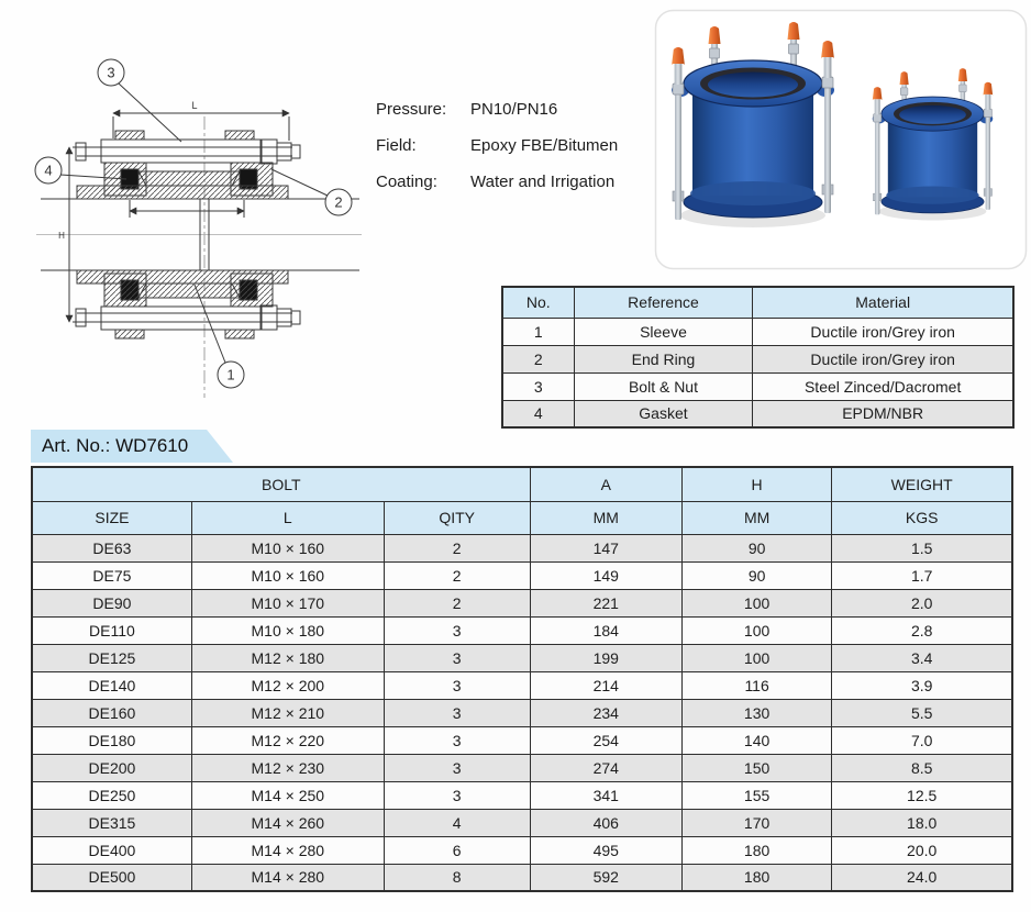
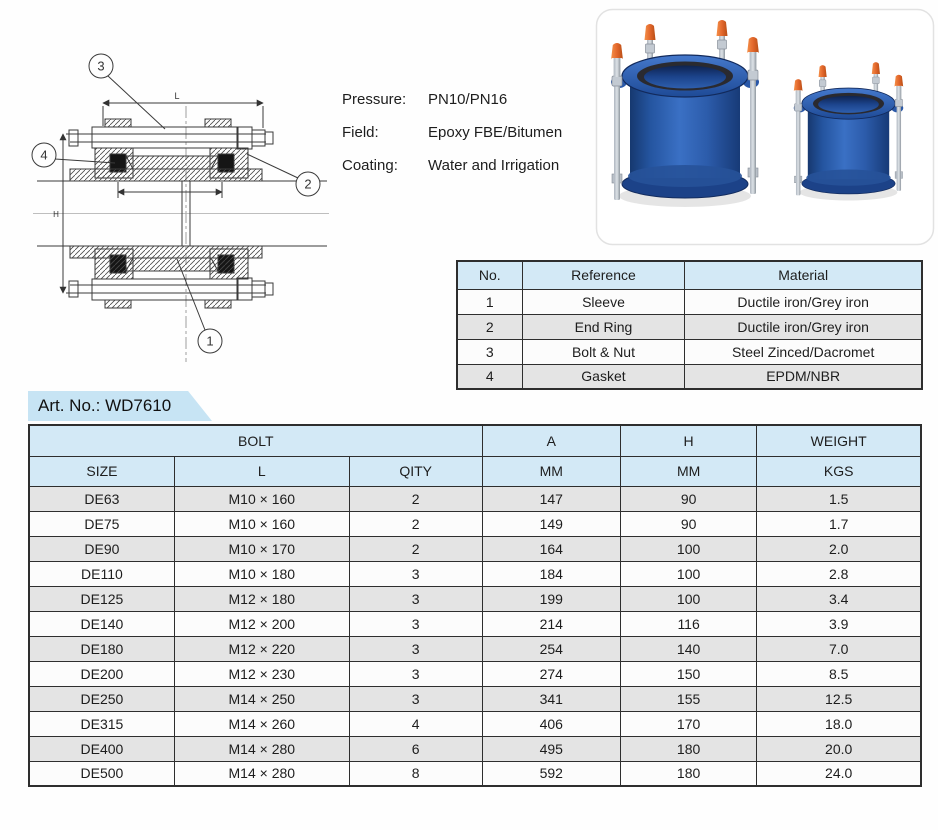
  L
  H
  3
  4
  2
  1
  Pressure:
  PN10/PN16
  Field:
  Epoxy FBE/Bitumen
  Coating:
  Water and Irrigation
  No.	Reference	Material
  1	Sleeve	Ductile iron/Grey iron
  2	End Ring	Ductile iron/Grey iron
  3	Bolt & Nut	Steel Zinced/Dacromet
  4	Gasket	EPDM/NBR
  Art. No.: WD7610
  BOLT	A	H	WEIGHT
  SIZE	L	QITY	MM	MM	KGS
  DE63	M10 × 160	2	147	90	1.5
  DE75	M10 × 160	2	149	90	1.7
- DE90	M10 × 170	2	221	100	2.0
+ DE90	M10 × 170	2	164	100	2.0
  DE110	M10 × 180	3	184	100	2.8
  DE125	M12 × 180	3	199	100	3.4
  DE140	M12 × 200	3	214	116	3.9
- DE160	M12 × 210	3	234	130	5.5
  DE180	M12 × 220	3	254	140	7.0
  DE200	M12 × 230	3	274	150	8.5
  DE250	M14 × 250	3	341	155	12.5
  DE315	M14 × 260	4	406	170	18.0
  DE400	M14 × 280	6	495	180	20.0
  DE500	M14 × 280	8	592	180	24.0
